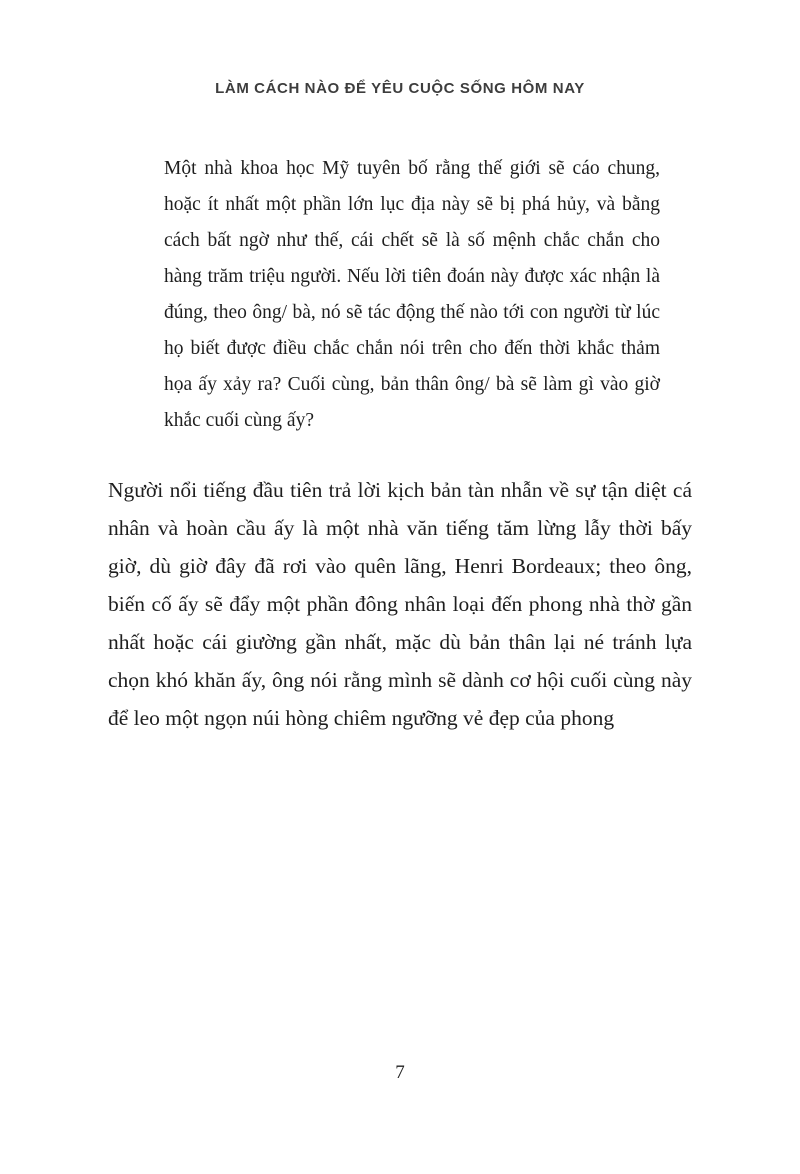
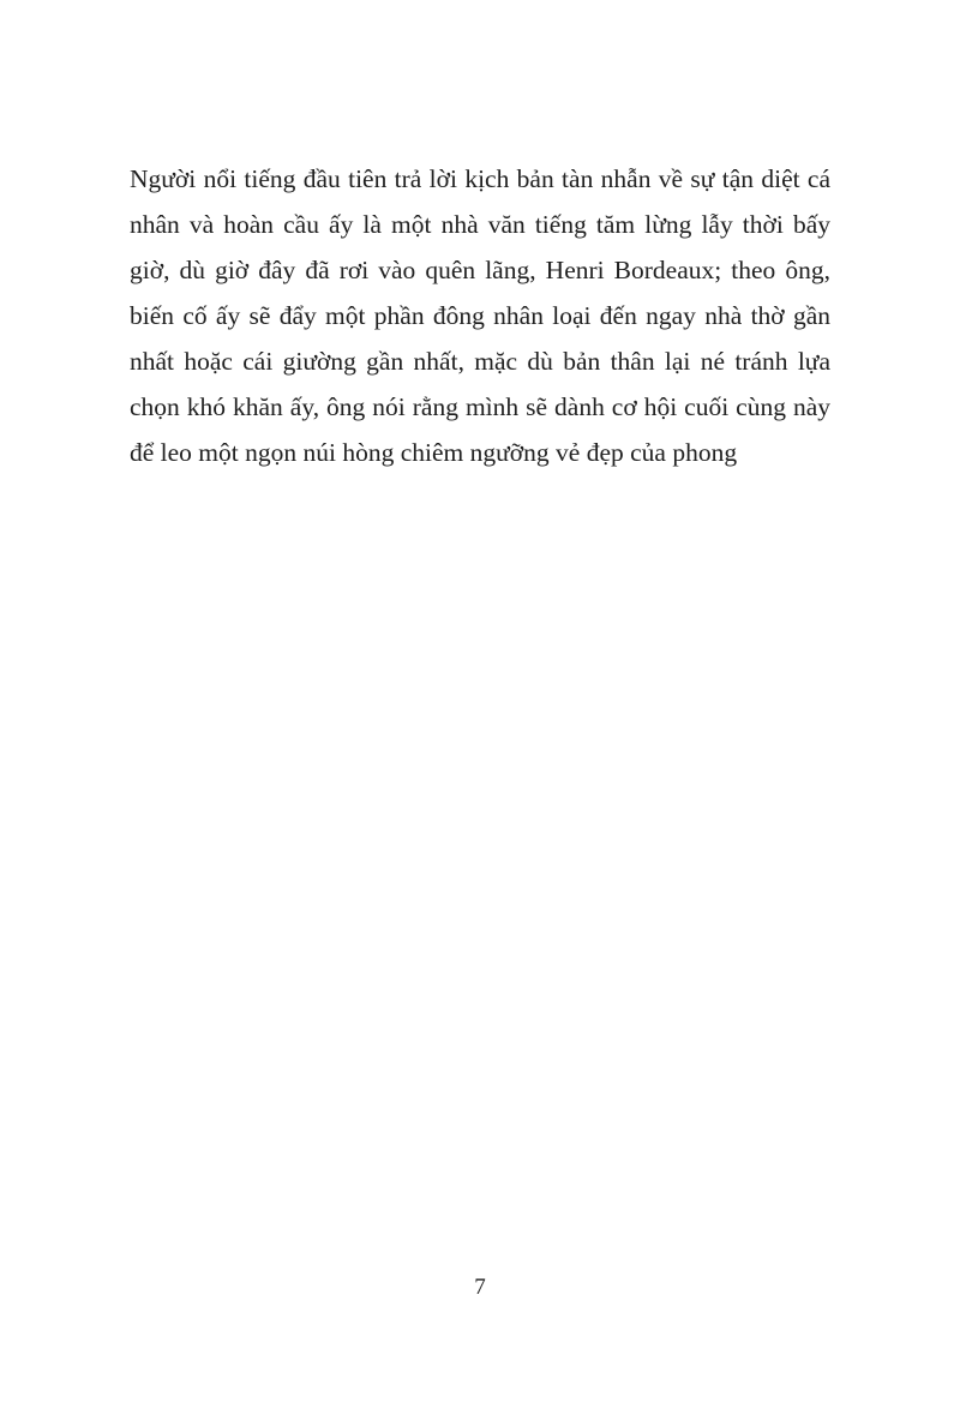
- LÀM CÁCH NÀO ĐỂ YÊU CUỘC SỐNG HÔM NAY
- Một nhà khoa học Mỹ tuyên bố rằng thế giới sẽ cáo chung, hoặc ít nhất một phần lớn lục địa này sẽ bị phá hủy, và bằng cách bất ngờ như thế, cái chết sẽ là số mệnh chắc chắn cho hàng trăm triệu người. Nếu lời tiên đoán này được xác nhận là đúng, theo ông/ bà, nó sẽ tác động thế nào tới con người từ lúc họ biết được điều chắc chắn nói trên cho đến thời khắc thảm họa ấy xảy ra? Cuối cùng, bản thân ông/ bà sẽ làm gì vào giờ khắc cuối cùng ấy?
- Người nổi tiếng đầu tiên trả lời kịch bản tàn nhẫn về sự tận diệt cá nhân và hoàn cầu ấy là một nhà văn tiếng tăm lừng lẫy thời bấy giờ, dù giờ đây đã rơi vào quên lãng, Henri Bordeaux; theo ông, biến cố ấy sẽ đẩy một phần đông nhân loại đến phong nhà thờ gần nhất hoặc cái giường gần nhất, mặc dù bản thân lại né tránh lựa chọn khó khăn ấy, ông nói rằng mình sẽ dành cơ hội cuối cùng này để leo một ngọn núi hòng chiêm ngưỡng vẻ đẹp của phong
+ Người nổi tiếng đầu tiên trả lời kịch bản tàn nhẫn về sự tận diệt cá nhân và hoàn cầu ấy là một nhà văn tiếng tăm lừng lẫy thời bấy giờ, dù giờ đây đã rơi vào quên lãng, Henri Bordeaux; theo ông, biến cố ấy sẽ đẩy một phần đông nhân loại đến ngay nhà thờ gần nhất hoặc cái giường gần nhất, mặc dù bản thân lại né tránh lựa chọn khó khăn ấy, ông nói rằng mình sẽ dành cơ hội cuối cùng này để leo một ngọn núi hòng chiêm ngưỡng vẻ đẹp của phong
  7
